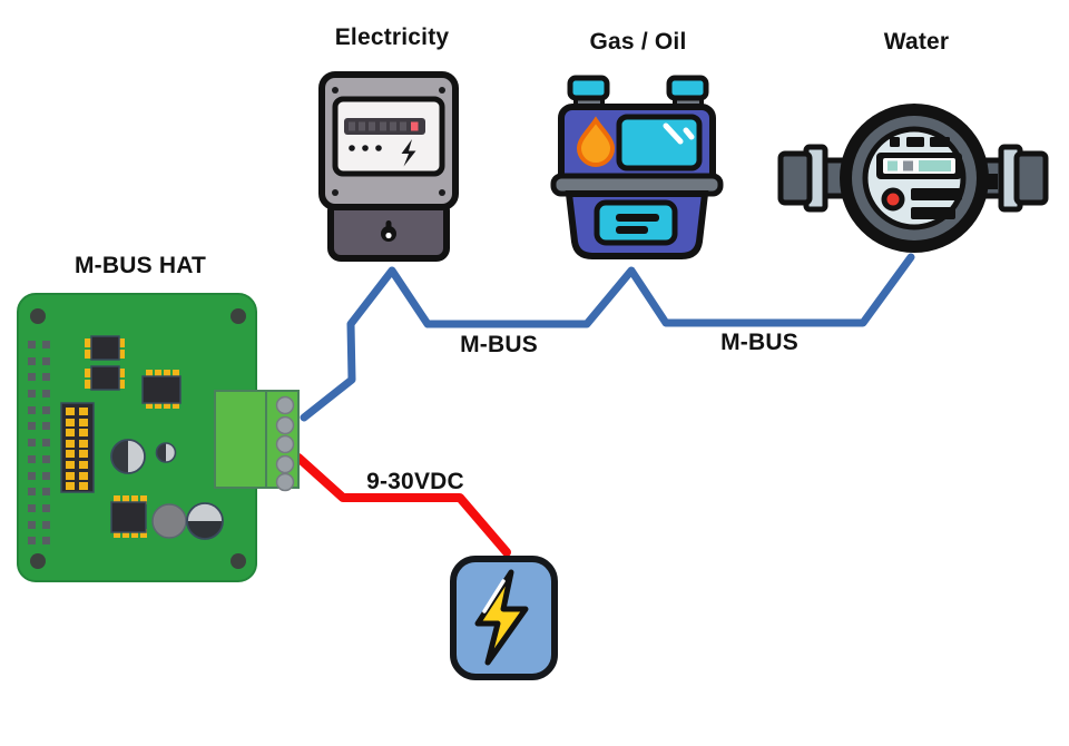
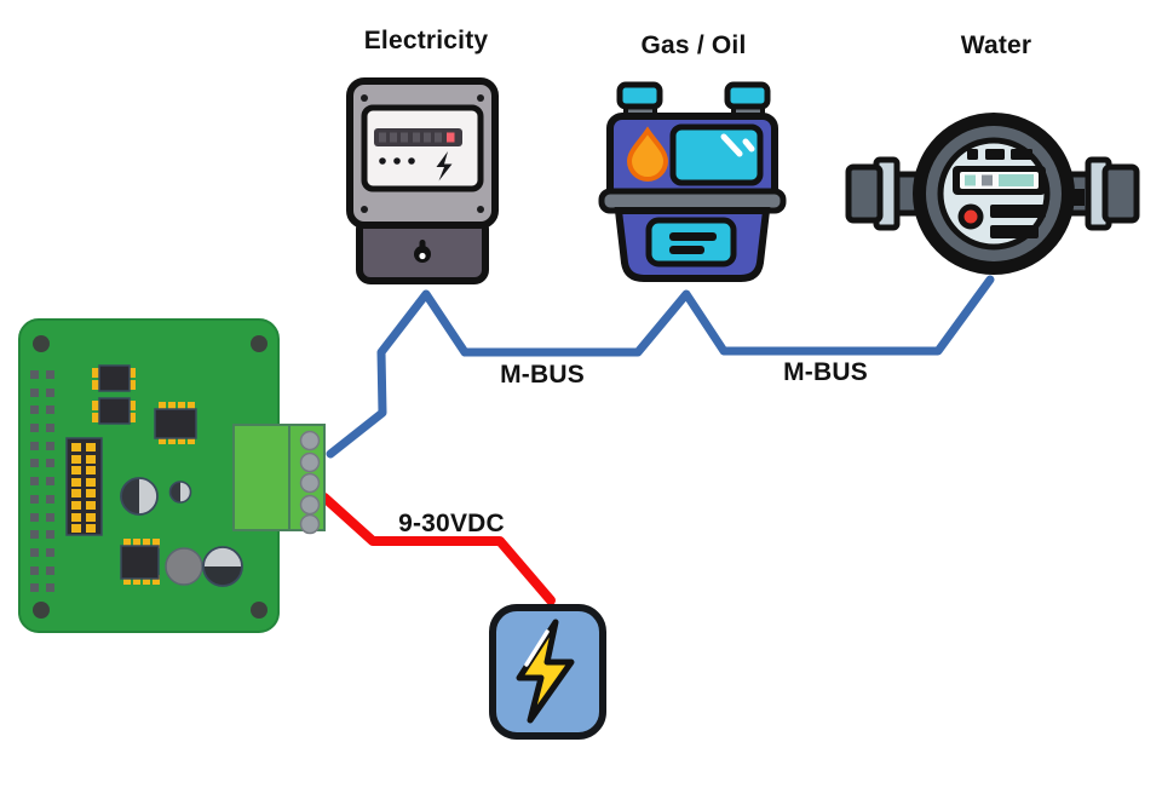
  Electricity
  Gas / Oil
  Water
- M-BUS HAT
  M-BUS
  M-BUS
  9-30VDC
